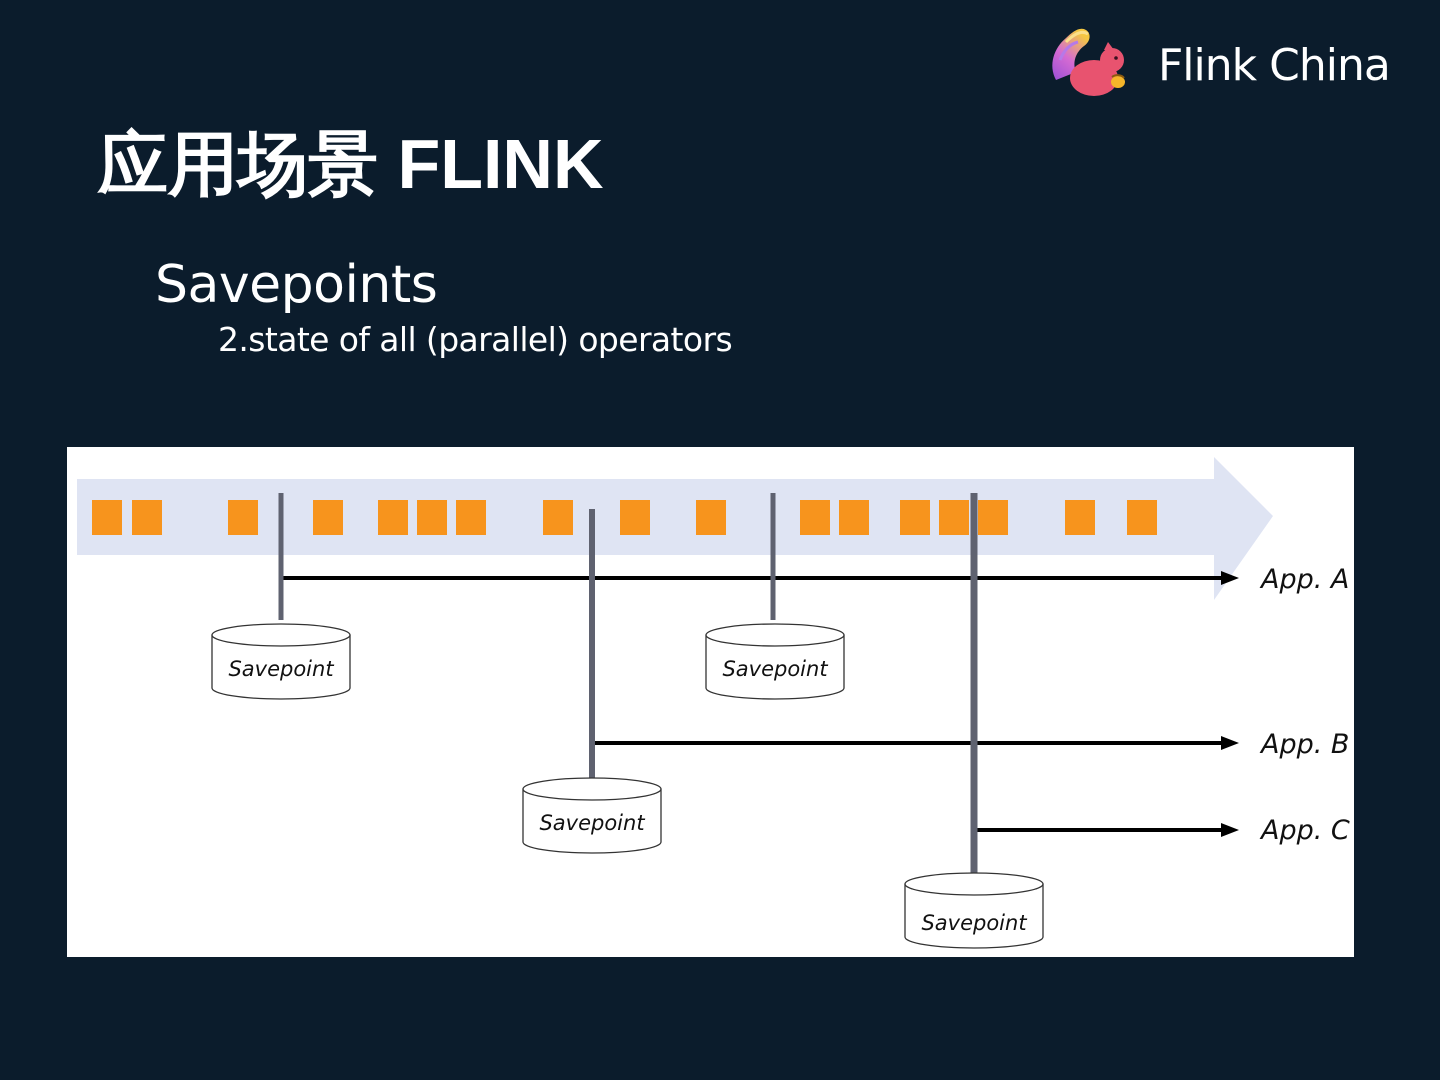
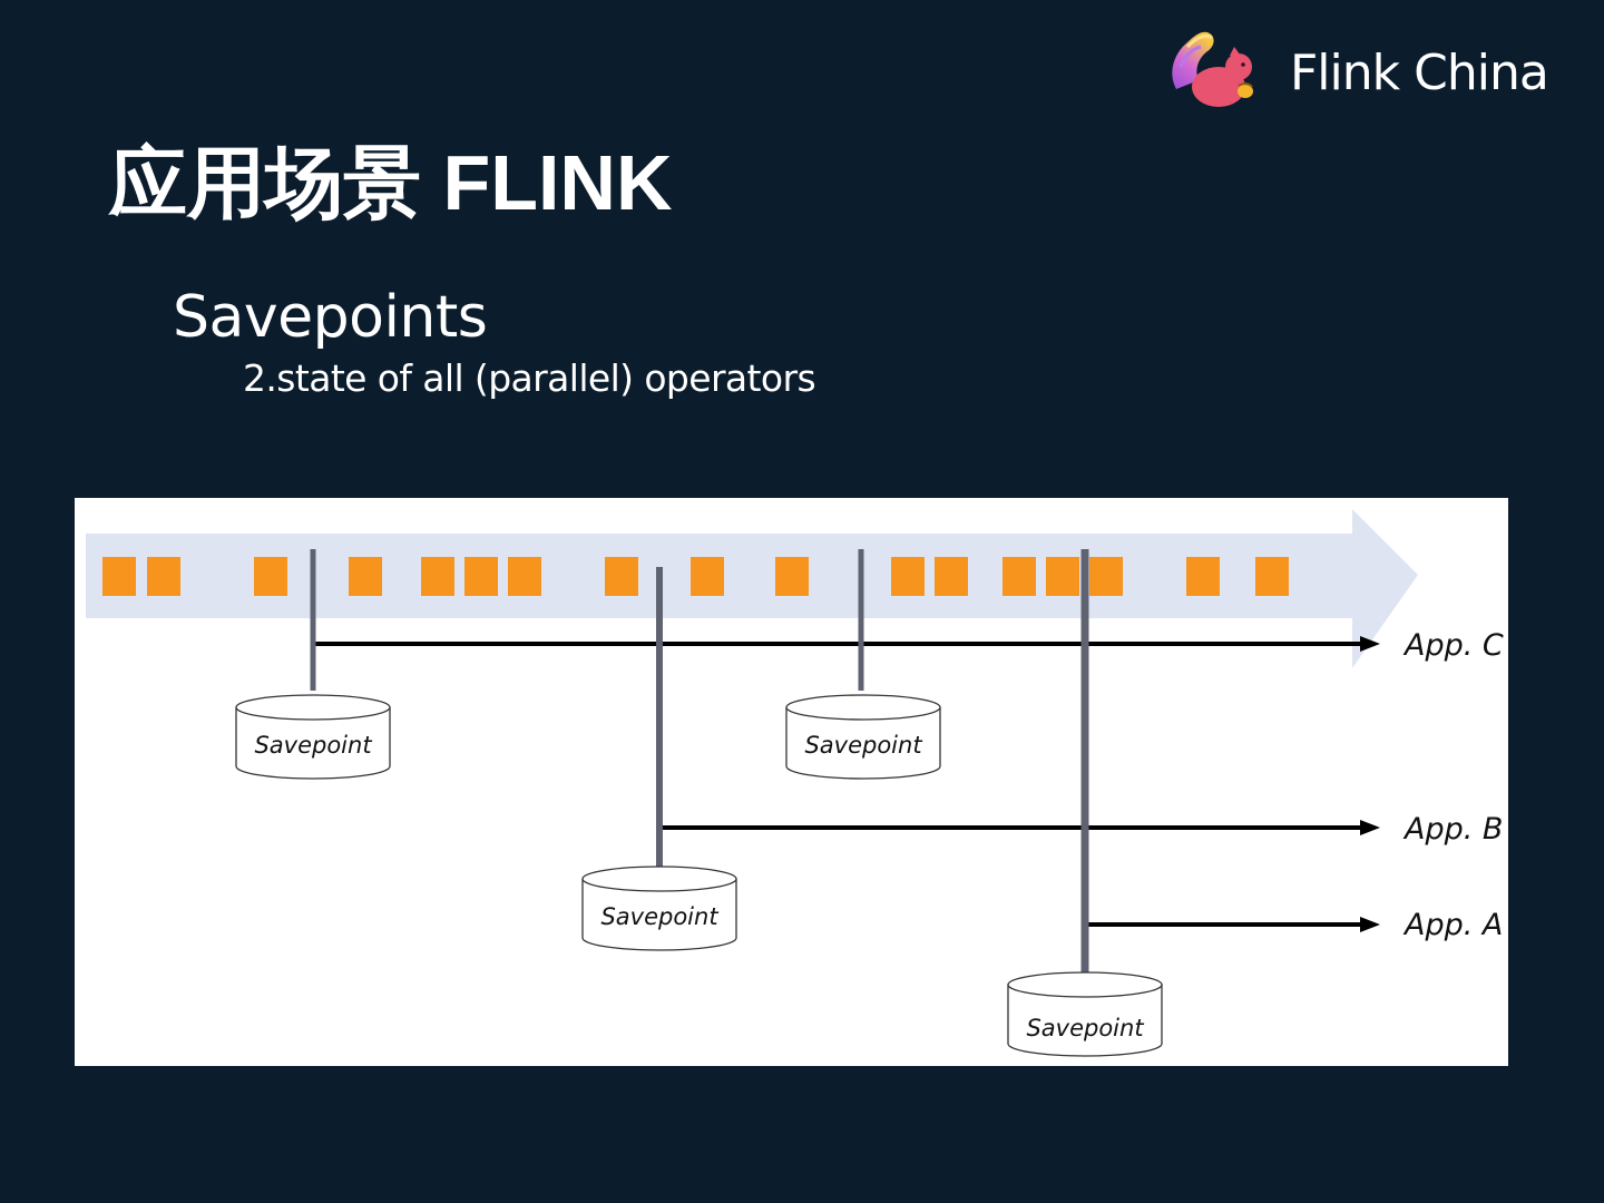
  Flink China
  应用场景 FLINK
  Savepoints
  2.state of all (parallel) operators
  Savepoint
  Savepoint
  Savepoint
  Savepoint
- App. A
+ App. C
  App. B
- App. C
+ App. A
